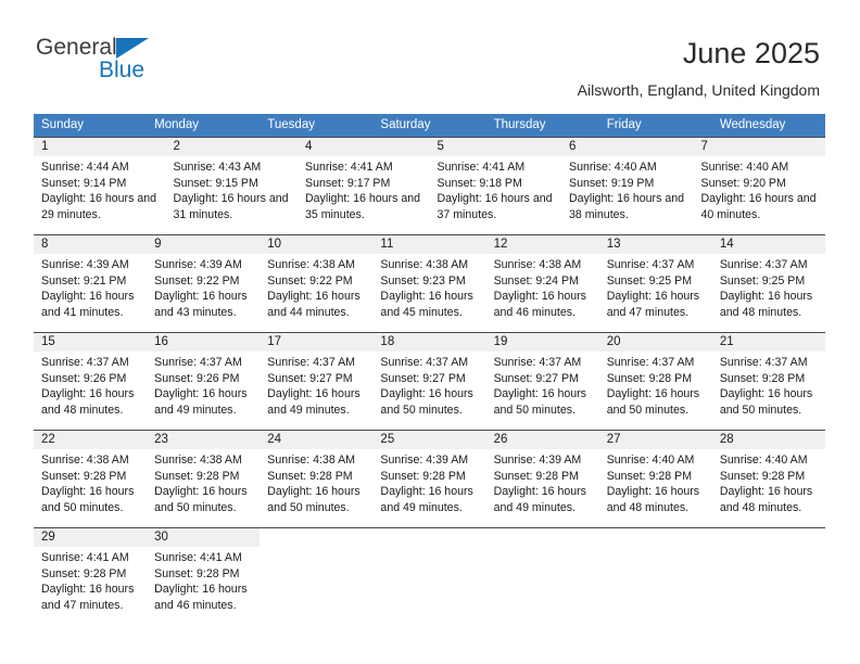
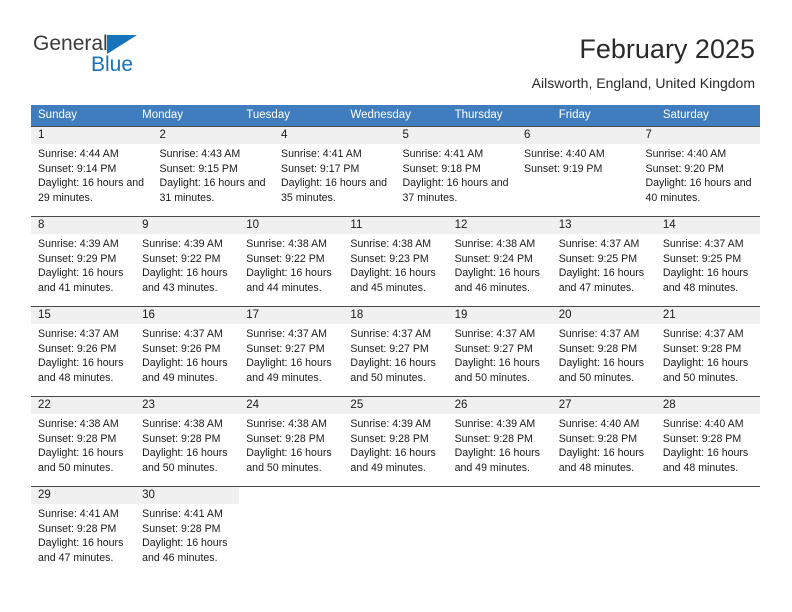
  General
  Blue
- June 2025
+ February 2025
  Ailsworth, England, United Kingdom
  Sunday
  Monday
  Tuesday
- Saturday
+ Wednesday
  Thursday
  Friday
- Wednesday
+ Saturday
  1
  Sunrise: 4:44 AM
  Sunset: 9:14 PM
  Daylight: 16 hours and 29 minutes.
  2
  Sunrise: 4:43 AM
  Sunset: 9:15 PM
  Daylight: 16 hours and 31 minutes.
  4
  Sunrise: 4:41 AM
  Sunset: 9:17 PM
  Daylight: 16 hours and 35 minutes.
  5
  Sunrise: 4:41 AM
  Sunset: 9:18 PM
  Daylight: 16 hours and 37 minutes.
  6
  Sunrise: 4:40 AM
  Sunset: 9:19 PM
- Daylight: 16 hours and 38 minutes.
  7
  Sunrise: 4:40 AM
  Sunset: 9:20 PM
  Daylight: 16 hours and 40 minutes.
  8
  Sunrise: 4:39 AM
- Sunset: 9:21 PM
+ Sunset: 9:29 PM
  Daylight: 16 hours and 41 minutes.
  9
  Sunrise: 4:39 AM
  Sunset: 9:22 PM
  Daylight: 16 hours and 43 minutes.
  10
  Sunrise: 4:38 AM
  Sunset: 9:22 PM
  Daylight: 16 hours and 44 minutes.
  11
  Sunrise: 4:38 AM
  Sunset: 9:23 PM
  Daylight: 16 hours and 45 minutes.
  12
  Sunrise: 4:38 AM
  Sunset: 9:24 PM
  Daylight: 16 hours and 46 minutes.
  13
  Sunrise: 4:37 AM
  Sunset: 9:25 PM
  Daylight: 16 hours and 47 minutes.
  14
  Sunrise: 4:37 AM
  Sunset: 9:25 PM
  Daylight: 16 hours and 48 minutes.
  15
  Sunrise: 4:37 AM
  Sunset: 9:26 PM
  Daylight: 16 hours and 48 minutes.
  16
  Sunrise: 4:37 AM
  Sunset: 9:26 PM
  Daylight: 16 hours and 49 minutes.
  17
  Sunrise: 4:37 AM
  Sunset: 9:27 PM
  Daylight: 16 hours and 49 minutes.
  18
  Sunrise: 4:37 AM
  Sunset: 9:27 PM
  Daylight: 16 hours and 50 minutes.
  19
  Sunrise: 4:37 AM
  Sunset: 9:27 PM
  Daylight: 16 hours and 50 minutes.
  20
  Sunrise: 4:37 AM
  Sunset: 9:28 PM
  Daylight: 16 hours and 50 minutes.
  21
  Sunrise: 4:37 AM
  Sunset: 9:28 PM
  Daylight: 16 hours and 50 minutes.
  22
  Sunrise: 4:38 AM
  Sunset: 9:28 PM
  Daylight: 16 hours and 50 minutes.
  23
  Sunrise: 4:38 AM
  Sunset: 9:28 PM
  Daylight: 16 hours and 50 minutes.
  24
  Sunrise: 4:38 AM
  Sunset: 9:28 PM
  Daylight: 16 hours and 50 minutes.
  25
  Sunrise: 4:39 AM
  Sunset: 9:28 PM
  Daylight: 16 hours and 49 minutes.
  26
  Sunrise: 4:39 AM
  Sunset: 9:28 PM
  Daylight: 16 hours and 49 minutes.
  27
  Sunrise: 4:40 AM
  Sunset: 9:28 PM
  Daylight: 16 hours and 48 minutes.
  28
  Sunrise: 4:40 AM
  Sunset: 9:28 PM
  Daylight: 16 hours and 48 minutes.
  29
  Sunrise: 4:41 AM
  Sunset: 9:28 PM
  Daylight: 16 hours and 47 minutes.
  30
  Sunrise: 4:41 AM
  Sunset: 9:28 PM
  Daylight: 16 hours and 46 minutes.
